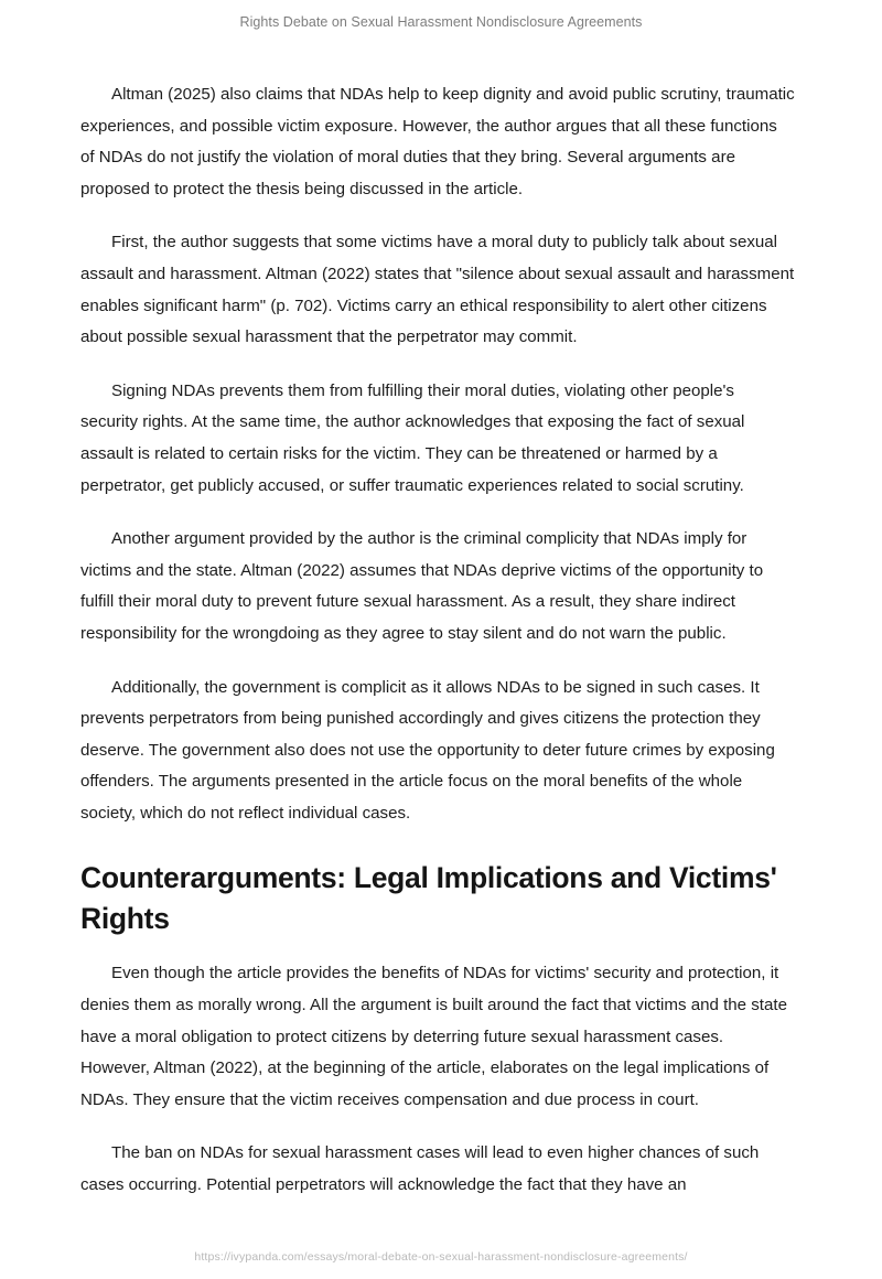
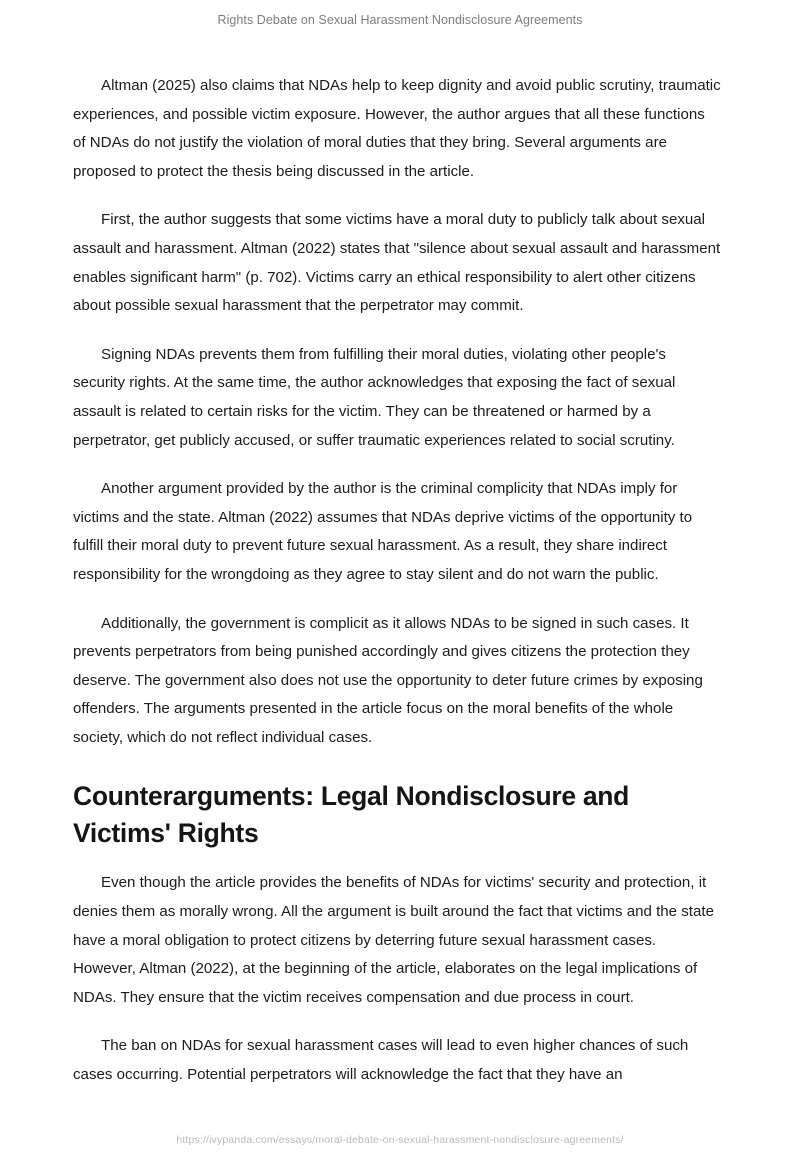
  Rights Debate on Sexual Harassment Nondisclosure Agreements
  Altman (2025) also claims that NDAs help to keep dignity and avoid public scrutiny, traumatic experiences, and possible victim exposure. However, the author argues that all these functions of NDAs do not justify the violation of moral duties that they bring. Several arguments are proposed to protect the thesis being discussed in the article.
  First, the author suggests that some victims have a moral duty to publicly talk about sexual assault and harassment. Altman (2022) states that "silence about sexual assault and harassment enables significant harm" (p. 702). Victims carry an ethical responsibility to alert other citizens about possible sexual harassment that the perpetrator may commit.
  Signing NDAs prevents them from fulfilling their moral duties, violating other people's security rights. At the same time, the author acknowledges that exposing the fact of sexual assault is related to certain risks for the victim. They can be threatened or harmed by a perpetrator, get publicly accused, or suffer traumatic experiences related to social scrutiny.
  Another argument provided by the author is the criminal complicity that NDAs imply for victims and the state. Altman (2022) assumes that NDAs deprive victims of the opportunity to fulfill their moral duty to prevent future sexual harassment. As a result, they share indirect responsibility for the wrongdoing as they agree to stay silent and do not warn the public.
  Additionally, the government is complicit as it allows NDAs to be signed in such cases. It prevents perpetrators from being punished accordingly and gives citizens the protection they deserve. The government also does not use the opportunity to deter future crimes by exposing offenders. The arguments presented in the article focus on the moral benefits of the whole society, which do not reflect individual cases.
- Counterarguments: Legal Implications and Victims' Rights
+ Counterarguments: Legal Nondisclosure and Victims' Rights
  Even though the article provides the benefits of NDAs for victims' security and protection, it denies them as morally wrong. All the argument is built around the fact that victims and the state have a moral obligation to protect citizens by deterring future sexual harassment cases. However, Altman (2022), at the beginning of the article, elaborates on the legal implications of NDAs. They ensure that the victim receives compensation and due process in court.
  The ban on NDAs for sexual harassment cases will lead to even higher chances of such cases occurring. Potential perpetrators will acknowledge the fact that they have an
  https://ivypanda.com/essays/moral-debate-on-sexual-harassment-nondisclosure-agreements/
